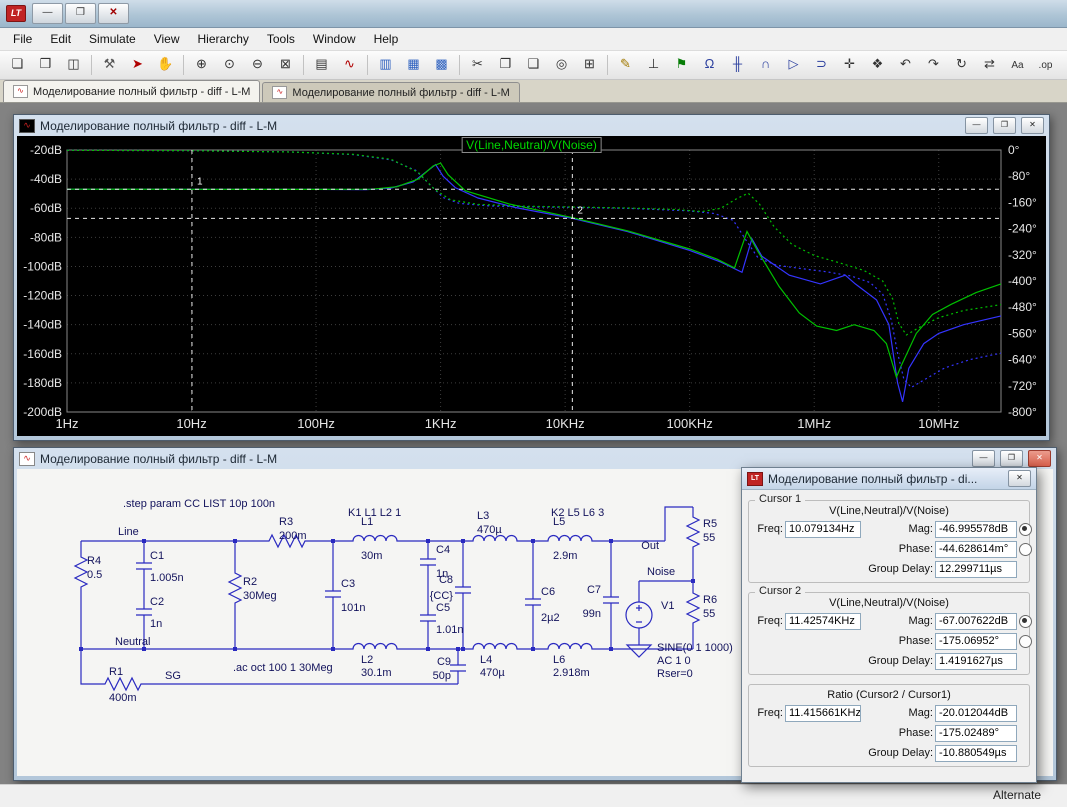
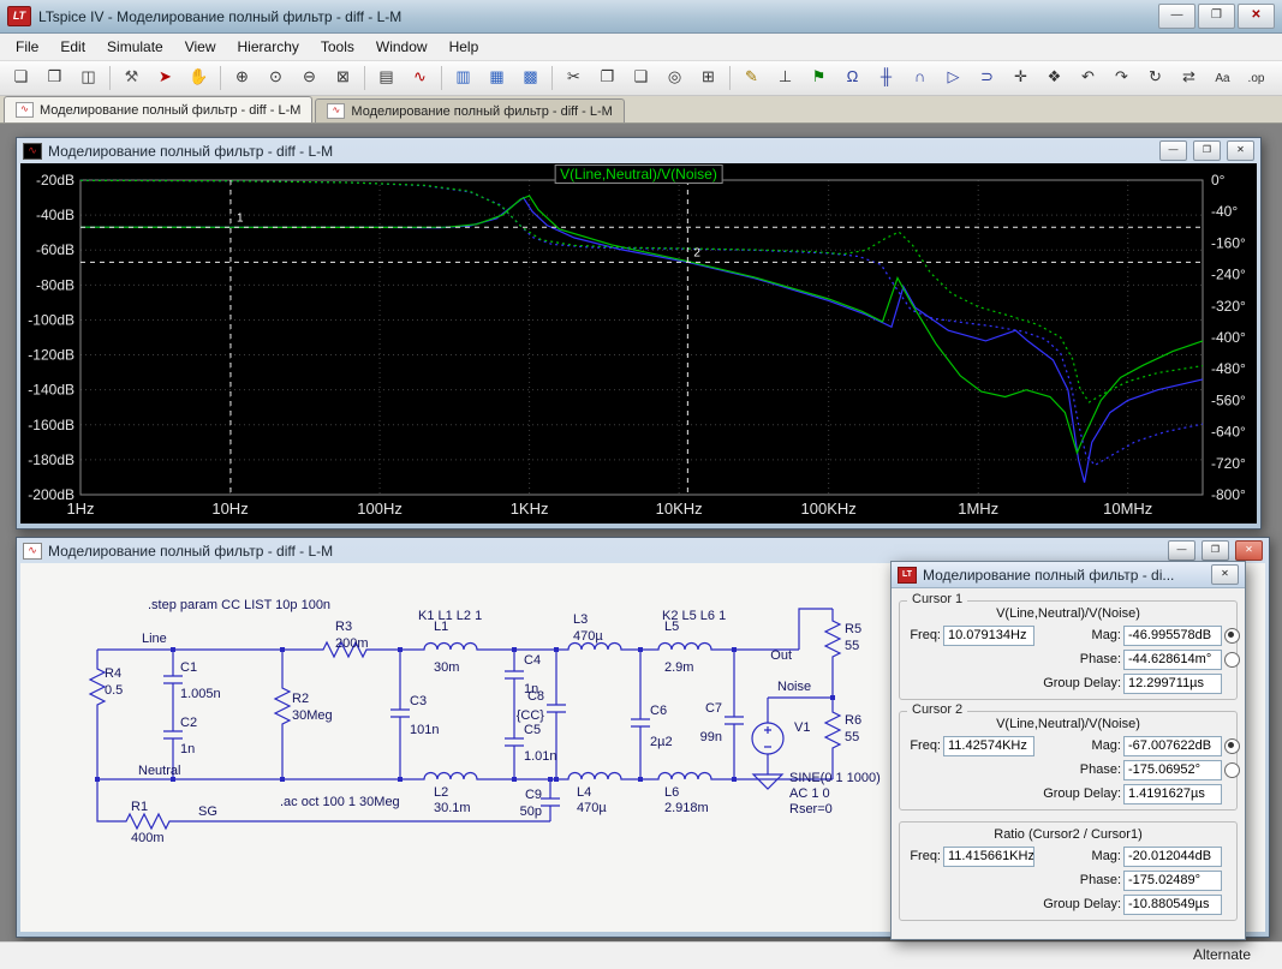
  LT
+ LTspice IV - Моделирование полный фильтр - diff - L-M
  —
  ❐
  ✕
  File
  Edit
  Simulate
  View
  Hierarchy
  Tools
  Window
  Help
  ❏
  ❒
  ◫
  ⚒
  ➤
  ✋
  ⊕
  ⊙
  ⊖
  ⊠
  ▤
  ∿
  ▥
  ▦
  ▩
  ✂
  ❐
  ❑
  ◎
  ⊞
  ✎
  ⊥
  ⚑
  Ω
  ╫
  ∩
  ▷
  ⊃
  ✛
  ❖
  ↶
  ↷
  ↻
  ⇄
  Aa
  .op
  ∿
  Моделирование полный фильтр - diff - L-M
  ∿
  Моделирование полный фильтр - diff - L-M
  ∿
  Моделирование полный фильтр - diff - L-M
  —
  ❐
  ✕
  -20dB
  -40dB
  -60dB
  -80dB
  -100dB
  -120dB
  -140dB
  -160dB
  -180dB
  -200dB
  0°
- -80°
+ -40°
  -160°
  -240°
  -320°
  -400°
  -480°
  -560°
  -640°
  -720°
  -800°
  1Hz
  10Hz
  100Hz
  1KHz
  10KHz
  100KHz
  1MHz
  10MHz
  1
  2
  V(Line,Neutral)/V(Noise)
  ∿
  Моделирование полный фильтр - diff - L-M
  —
  ❐
  ✕
  .step param CC LIST 10p 100n
  Line
  R4
  0.5
  C1
  1.005n
  C2
  1n
  R2
  30Meg
  R3
  200m
  C3
  101n
  K1 L1 L2 1
  L1
  30m
  L2
  30.1m
  C4
  1n
  C5
  1.01n
  C8
  {CC}
  L3
  470µ
  L4
  470µ
  C6
  2µ2
- K2 L5 L6 3
+ K2 L5 L6 1
  L5
  2.9m
  L6
  2.918m
  C7
  99n
  Out
  R5
  55
  R6
  55
  Noise
  V1
  SINE(0 1 1000)
  AC 1 0
  Rser=0
  Neutral
  .ac oct 100 1 30Meg
  R1
  400m
  SG
  C9
  50p
  Моделирование полный фильтр - di...
  ✕
  Cursor 1
  V(Line,Neutral)/V(Noise)
  Freq:
  10.079134Hz
  Mag:
  -46.995578dB
  Phase:
  -44.628614m°
  Group Delay:
  12.299711µs
  Cursor 2
  V(Line,Neutral)/V(Noise)
  Freq:
  11.42574KHz
  Mag:
  -67.007622dB
  Phase:
  -175.06952°
  Group Delay:
  1.4191627µs
  Ratio (Cursor2 / Cursor1)
  Freq:
  11.415661KHz
  Mag:
  -20.012044dB
  Phase:
  -175.02489°
  Group Delay:
  -10.880549µs
  Alternate
